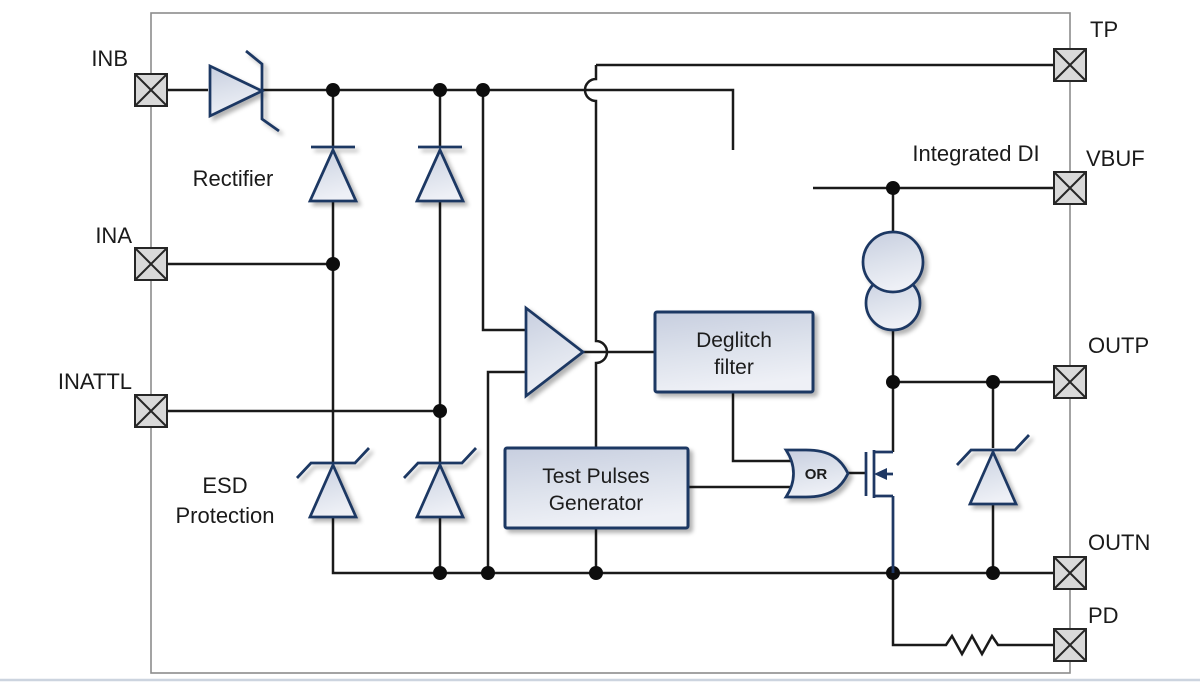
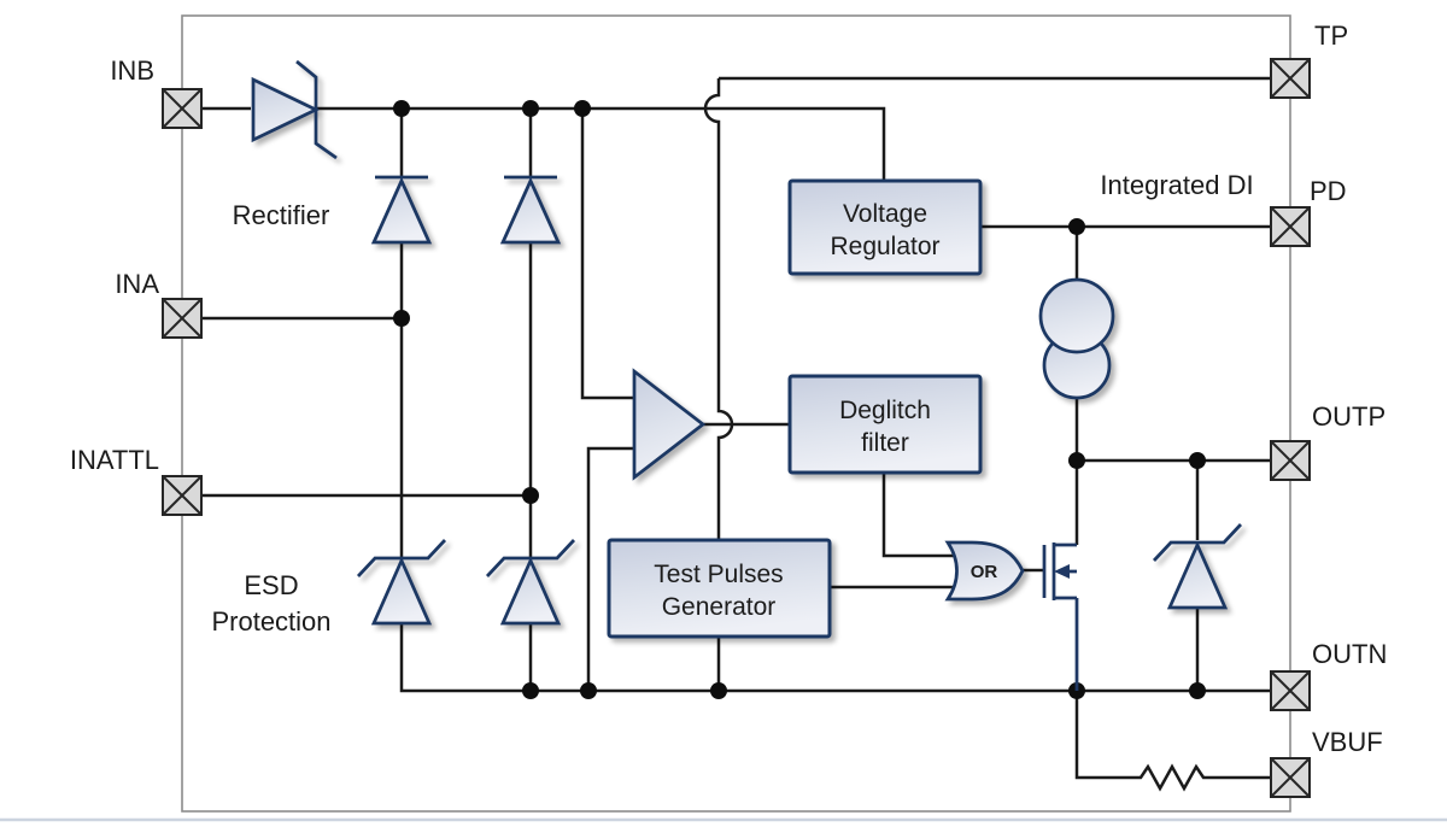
  OR
+ Voltage
+ Regulator
  Deglitch
  filter
  Test Pulses
  Generator
  INB
  INA
  INATTL
  TP
- VBUF
+ PD
  OUTP
  OUTN
- PD
+ VBUF
  Rectifier
  ESD
  Protection
  Integrated DI
